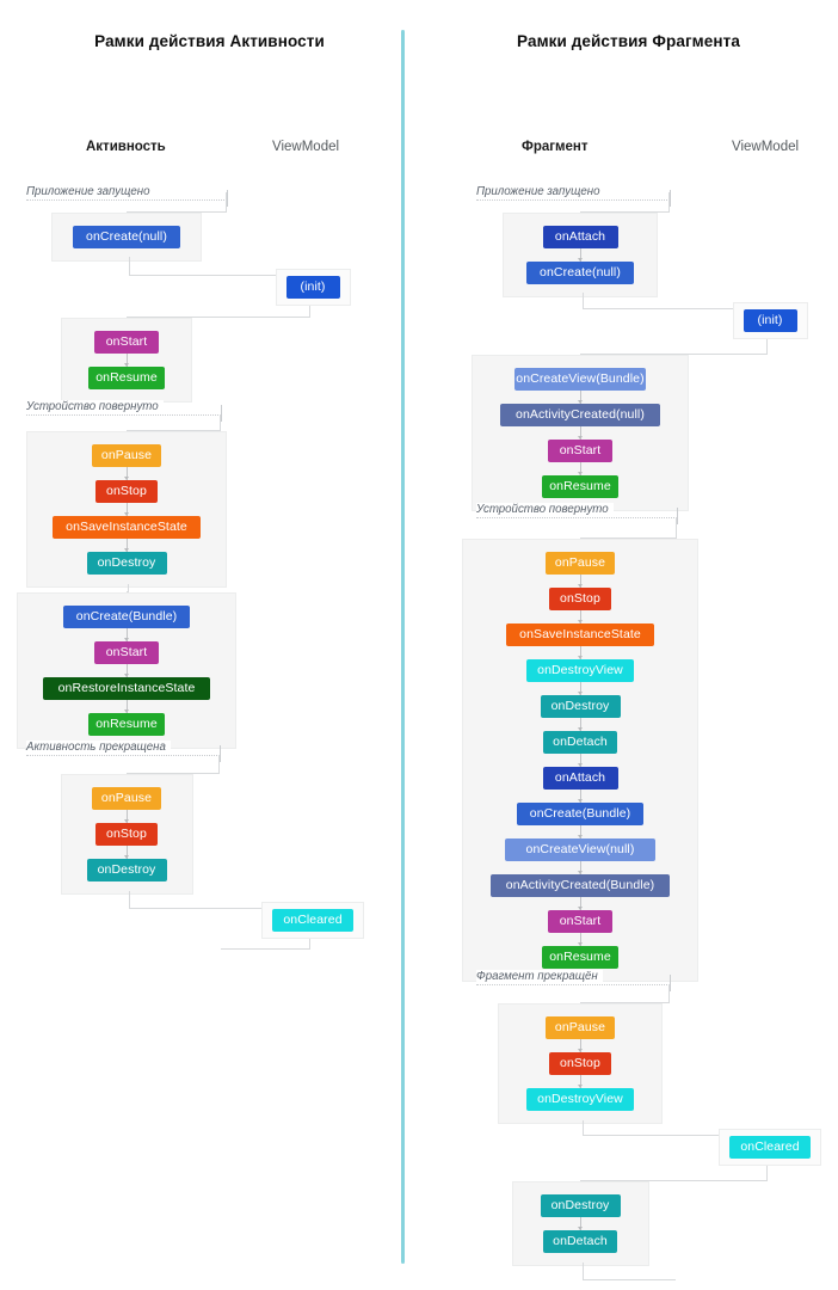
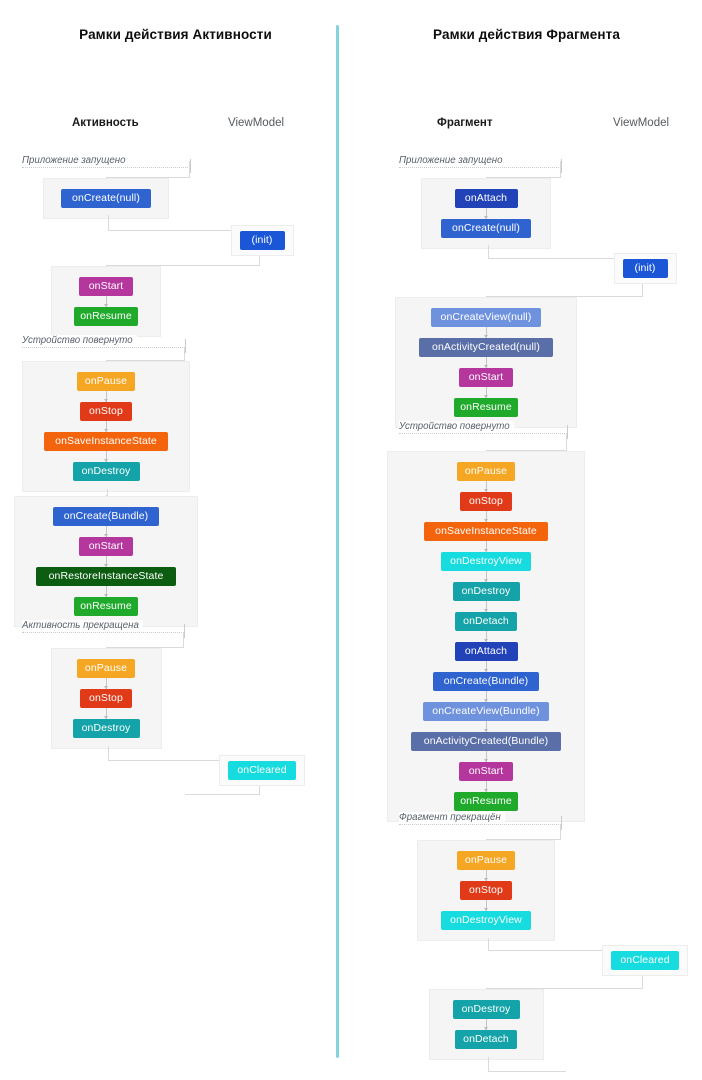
  Рамки действия Активности
  Активность
  ViewModel
  Рамки действия Фрагмента
  Фрагмент
  ViewModel
  Приложение запущено
  onCreate(null)
  (init)
  onStart
  onResume
  Устройство повернуто
  onPause
  onStop
  onSaveInstanceState
  onDestroy
  onCreate(Bundle)
  onStart
  onRestoreInstanceState
  onResume
  Активность прекращена
  onPause
  onStop
  onDestroy
  onCleared
  Приложение запущено
  onAttach
  onCreate(null)
  (init)
- onCreateView(Bundle)
+ onCreateView(null)
  onActivityCreated(null)
  onStart
  onResume
  Устройство повернуто
  onPause
  onStop
  onSaveInstanceState
  onDestroyView
  onDestroy
  onDetach
  onAttach
  onCreate(Bundle)
- onCreateView(null)
+ onCreateView(Bundle)
  onActivityCreated(Bundle)
  onStart
  onResume
  Фрагмент прекращён
  onPause
  onStop
  onDestroyView
  onCleared
  onDestroy
  onDetach
